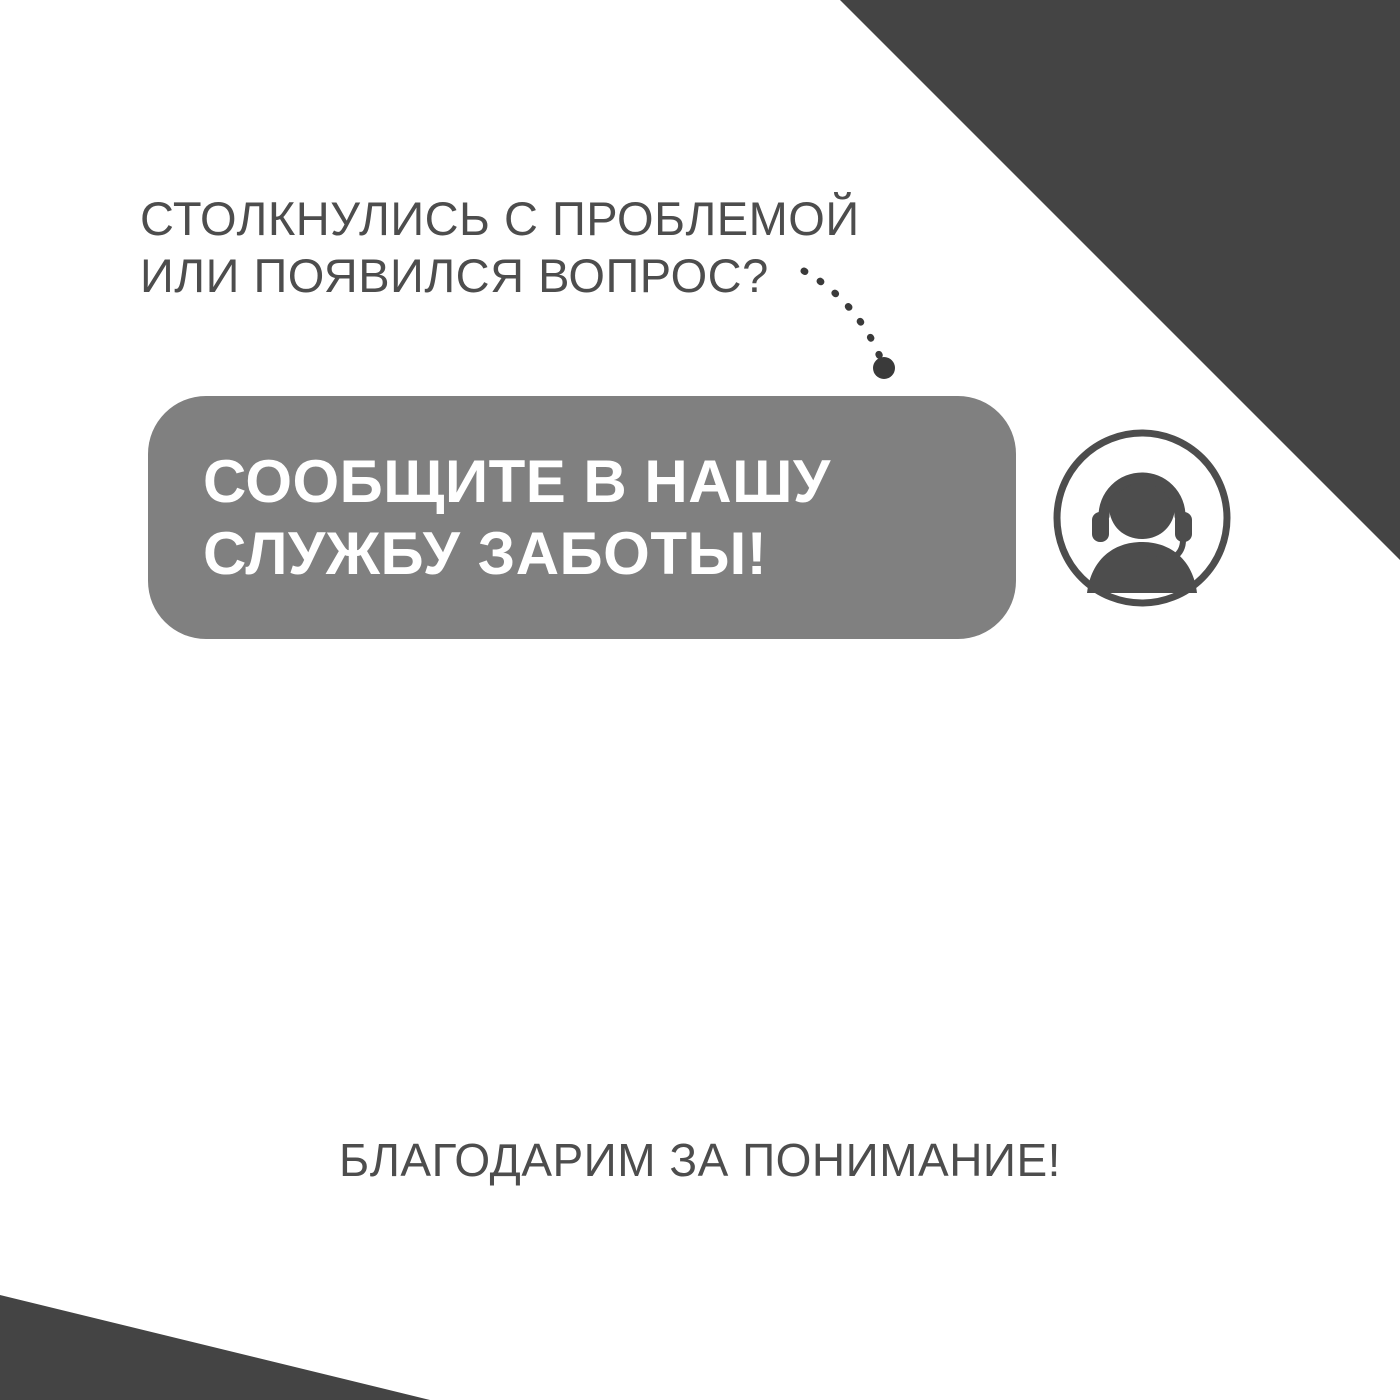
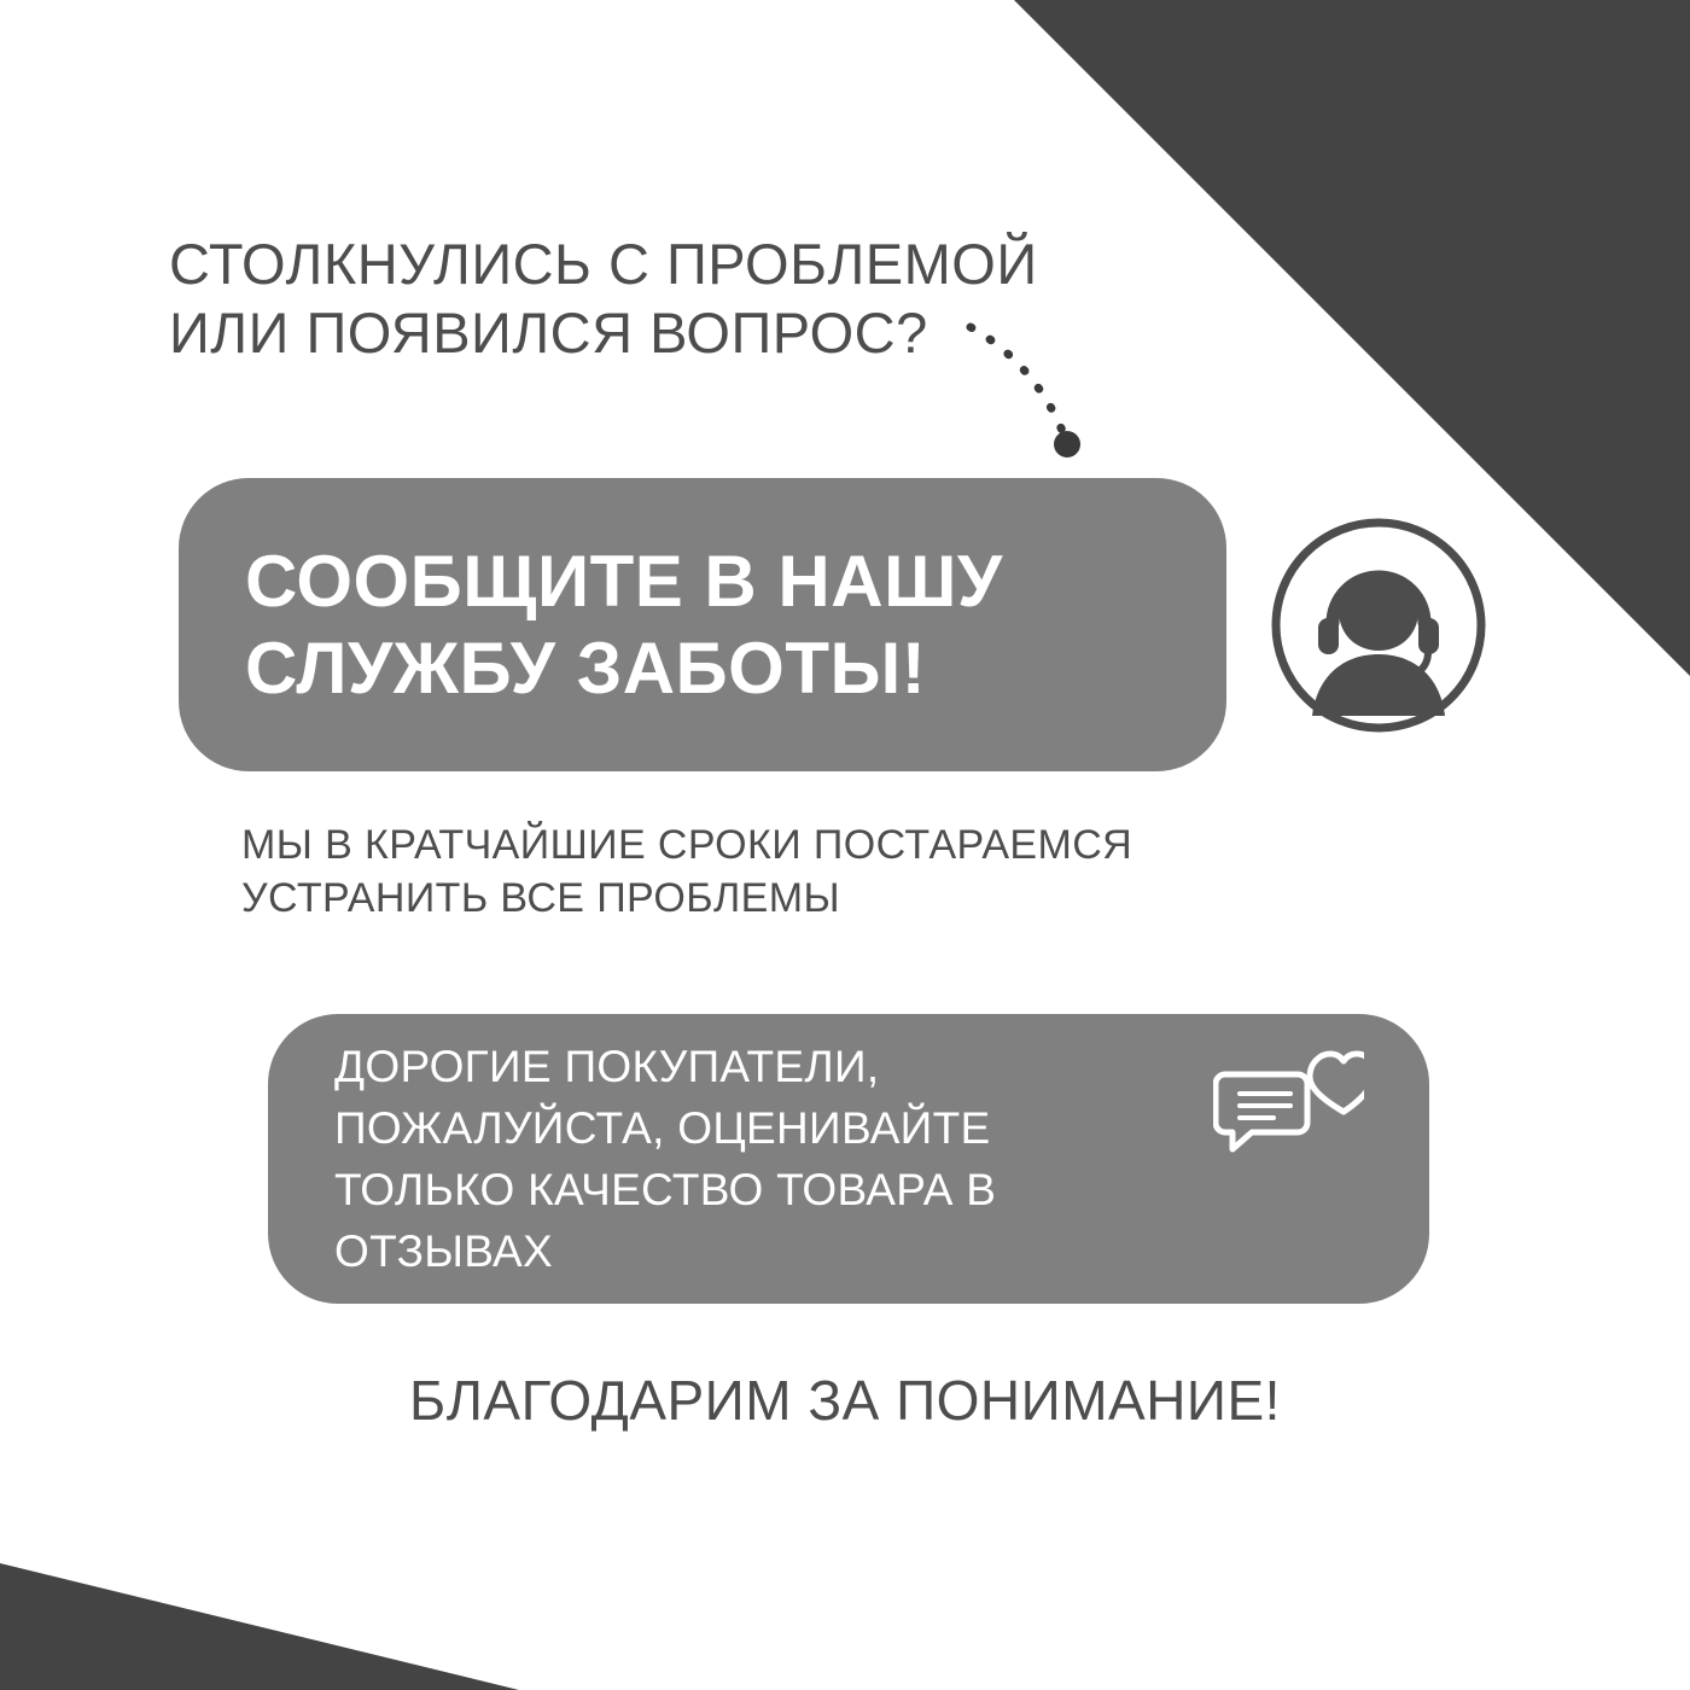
  СТОЛКНУЛИСЬ С ПРОБЛЕМОЙ
  ИЛИ ПОЯВИЛСЯ ВОПРОС?
  СООБЩИТЕ В НАШУ
  СЛУЖБУ ЗАБОТЫ!
+ МЫ В КРАТЧАЙШИЕ СРОКИ ПОСТАРАЕМСЯ
+ УСТРАНИТЬ ВСЕ ПРОБЛЕМЫ
+ ДОРОГИЕ ПОКУПАТЕЛИ,
+ ПОЖАЛУЙСТА, ОЦЕНИВАЙТЕ
+ ТОЛЬКО КАЧЕСТВО ТОВАРА В ОТЗЫВАХ
  БЛАГОДАРИМ ЗА ПОНИМАНИЕ!
